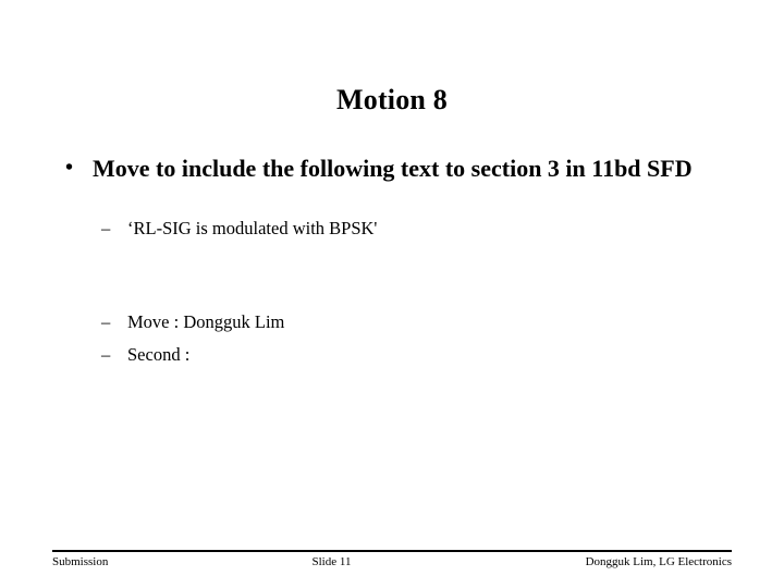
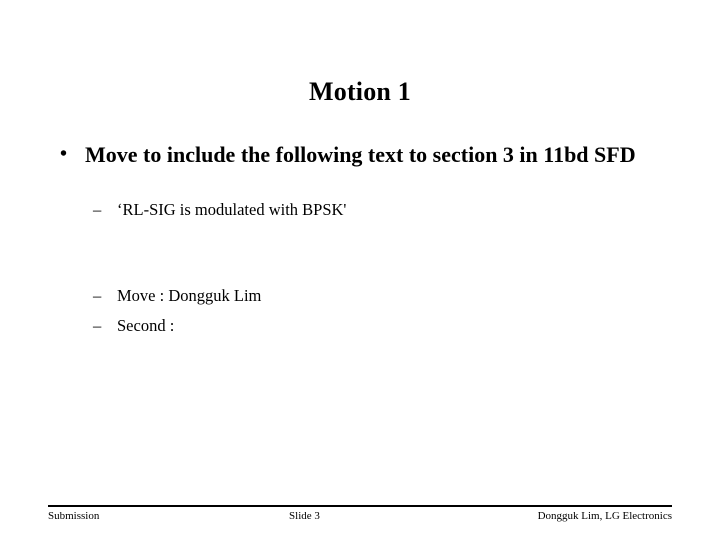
- Motion 8
+ Motion 1
  •
  Move to include the following text to section 3 in 11bd SFD
  –
  ‘RL-SIG is modulated with BPSK'
  –
  Move : Dongguk Lim
  –
  Second :
  Submission
- Slide 11
+ Slide 3
  Dongguk Lim, LG Electronics
